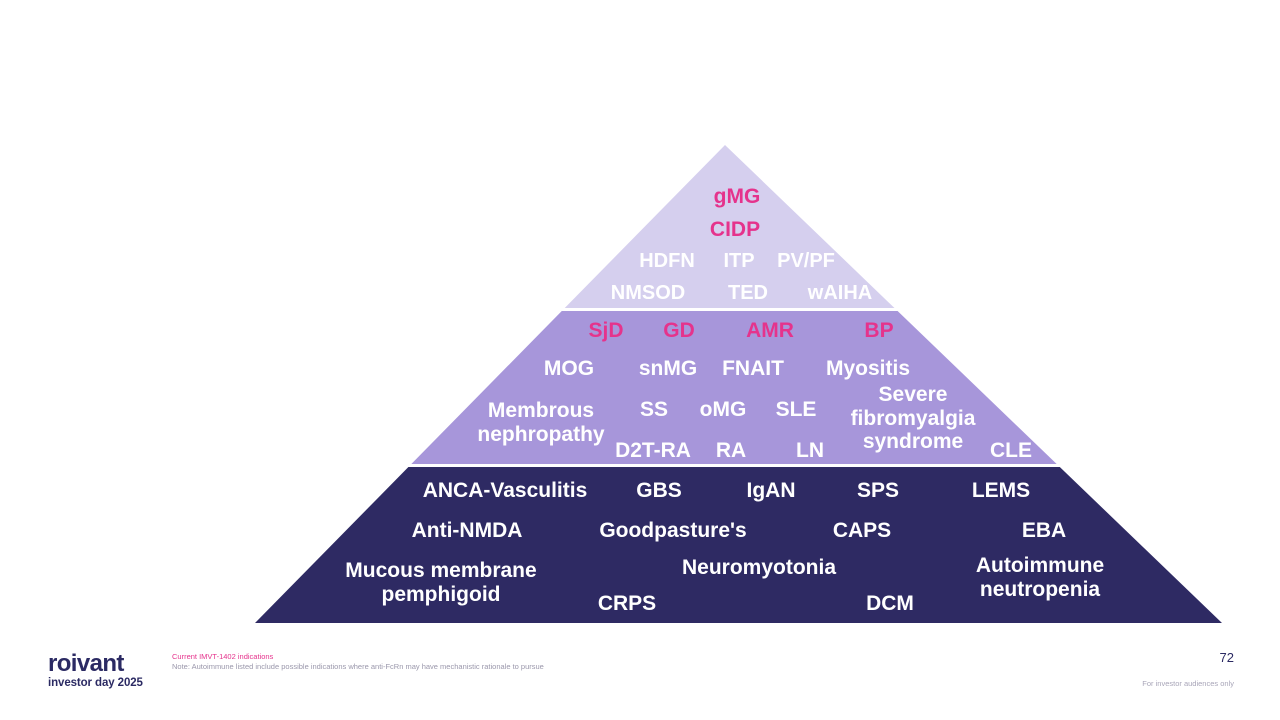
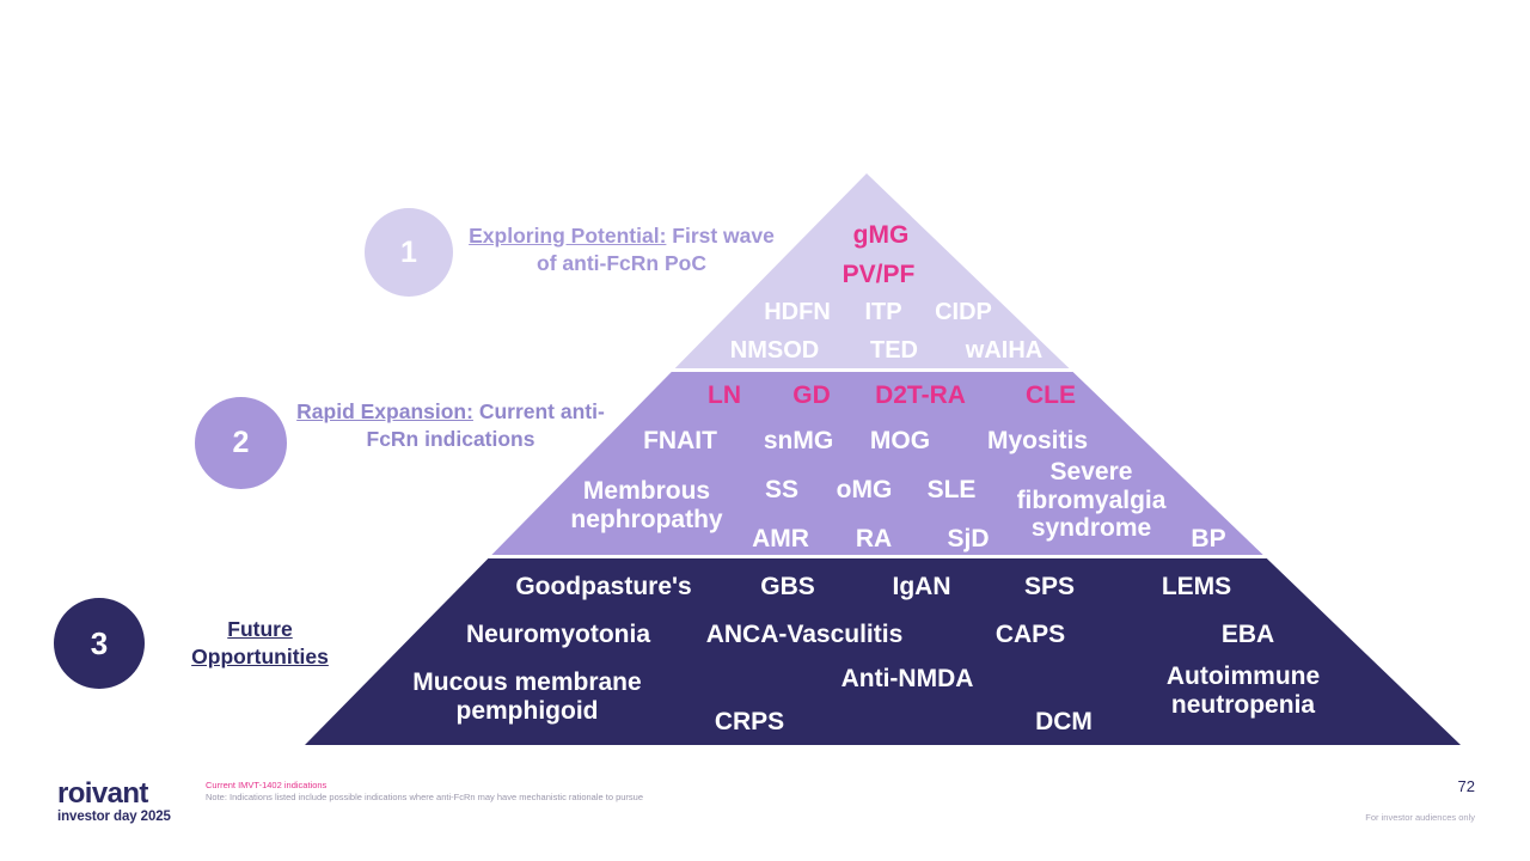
  gMG
- CIDP
+ PV/PF
  HDFN
  ITP
- PV/PF
+ CIDP
  NMSOD
  TED
  wAIHA
- SjD
+ LN
  GD
- AMR
+ D2T-RA
- BP
+ CLE
- MOG
+ FNAIT
  snMG
- FNAIT
+ MOG
  Myositis
  SS
  oMG
  SLE
- D2T-RA
+ AMR
  RA
- LN
+ SjD
- CLE
+ BP
  Membrous nephropathy
  Severe fibromyalgia syndrome
- ANCA-Vasculitis
+ Goodpasture's
  GBS
  IgAN
  SPS
  LEMS
- Anti-NMDA
+ Neuromyotonia
- Goodpasture's
+ ANCA-Vasculitis
  CAPS
  EBA
- Neuromyotonia
+ Anti-NMDA
  CRPS
  DCM
  Mucous membrane pemphigoid
  Autoimmune neutropenia
+ 1
+ 2
+ 3
+ Exploring Potential: First wave of anti-FcRn PoC
+ Rapid Expansion: Current anti-FcRn indications
+ Future Opportunities
  roivant
  investor day 2025
  Current IMVT-1402 indications
- Note: Autoimmune listed include possible indications where anti-FcRn may have mechanistic rationale to pursue
+ Note: Indications listed include possible indications where anti-FcRn may have mechanistic rationale to pursue
  72
  For investor audiences only
